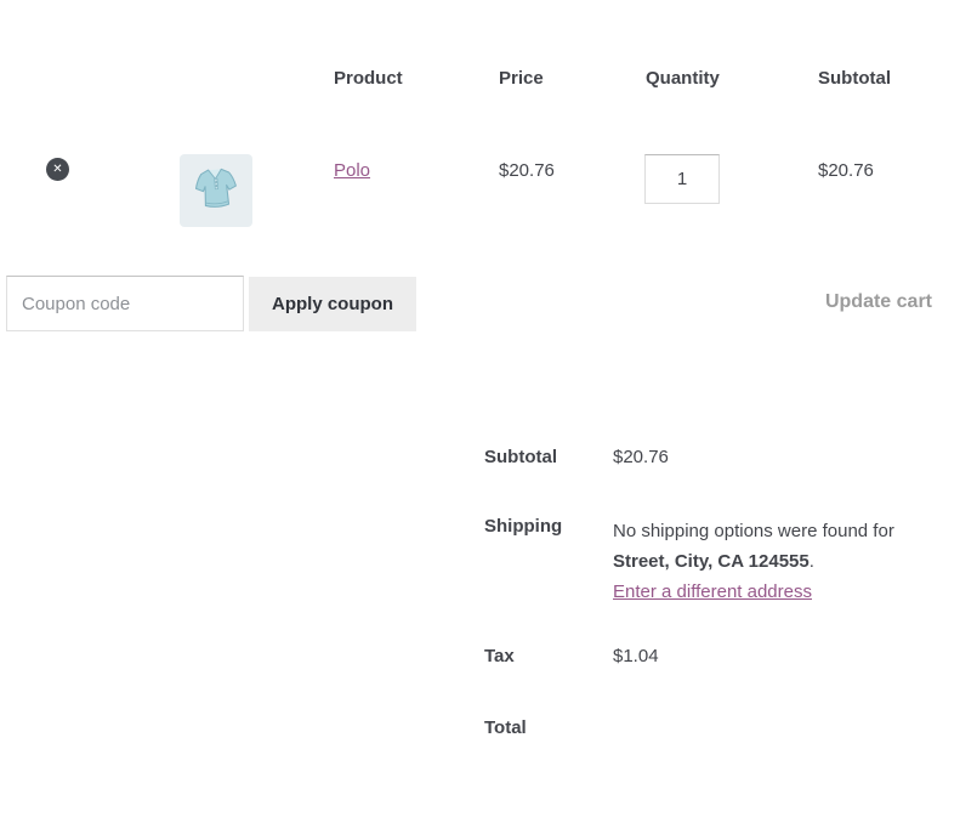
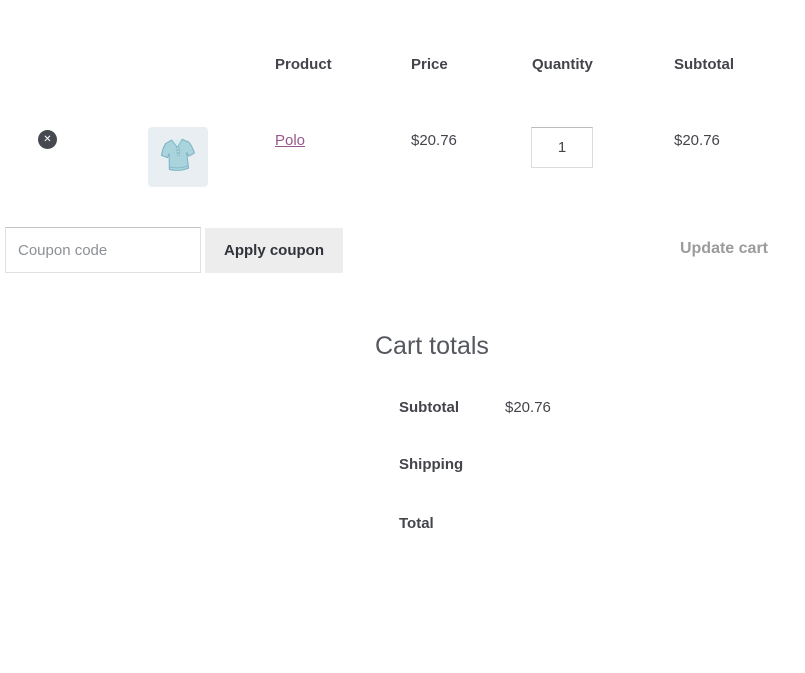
  Product
  Price
  Quantity
  Subtotal
  ✕
  Polo
  $20.76
  1
  $20.76
  Coupon code
  Apply coupon
  Update cart
+ Cart totals
  Subtotal
  $20.76
  Shipping
- No shipping options were found for Street, City, CA 124555.
- Enter a different address
- Tax
- $1.04
  Total
